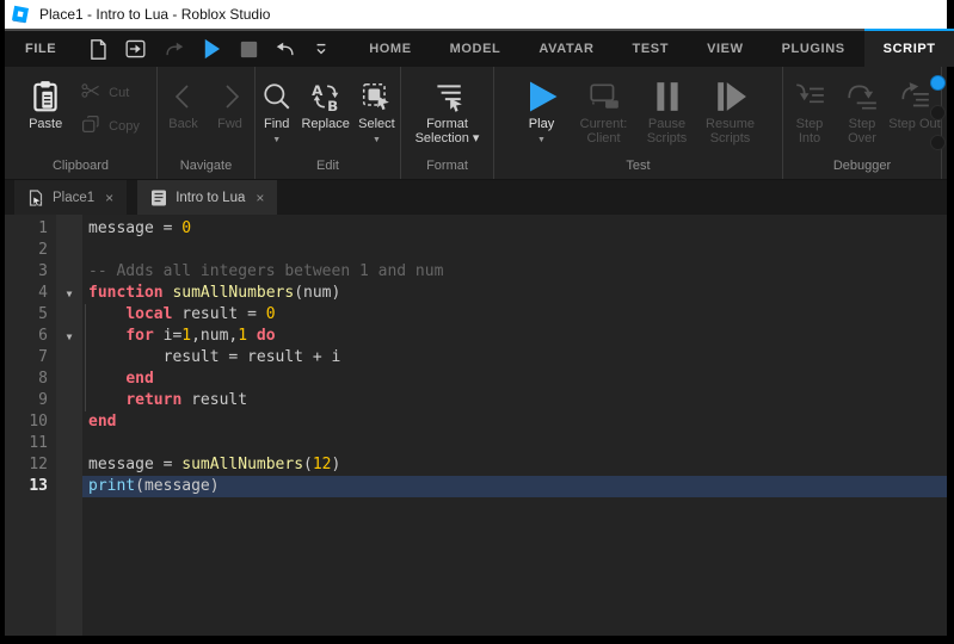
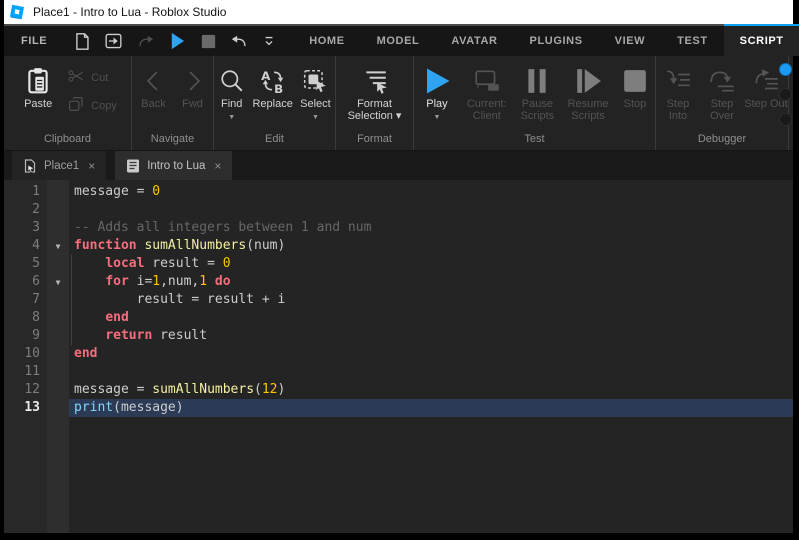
  Place1 - Intro to Lua - Roblox Studio
  FILE
  HOME
  MODEL
  AVATAR
- TEST
+ PLUGINS
  VIEW
- PLUGINS
+ TEST
  SCRIPT
  Paste
  Cut
  Copy
  Clipboard
  Back
  Fwd
  Navigate
  Find
  A
  B
  Replace
  Select
  Edit
  Format Selection ▾
  Format
  Play
  Current: Client
  Pause Scripts
  Resume Scripts
+ Stop
  Test
  Step Into
  Step Over
  Step Out
  Debugger
  Place1
  ×
  Intro to Lua
  ×
  1
  2
  3
  4
  5
  6
  7
  8
  9
  10
  11
  12
  13
  ▼
  ▼
  message = 0
  -- Adds all integers between 1 and num
  function sumAllNumbers(num)
  local result = 0
  for i=1,num,1 do
  result = result + i
  end
  return result
  end
  message = sumAllNumbers(12)
  print(message)
